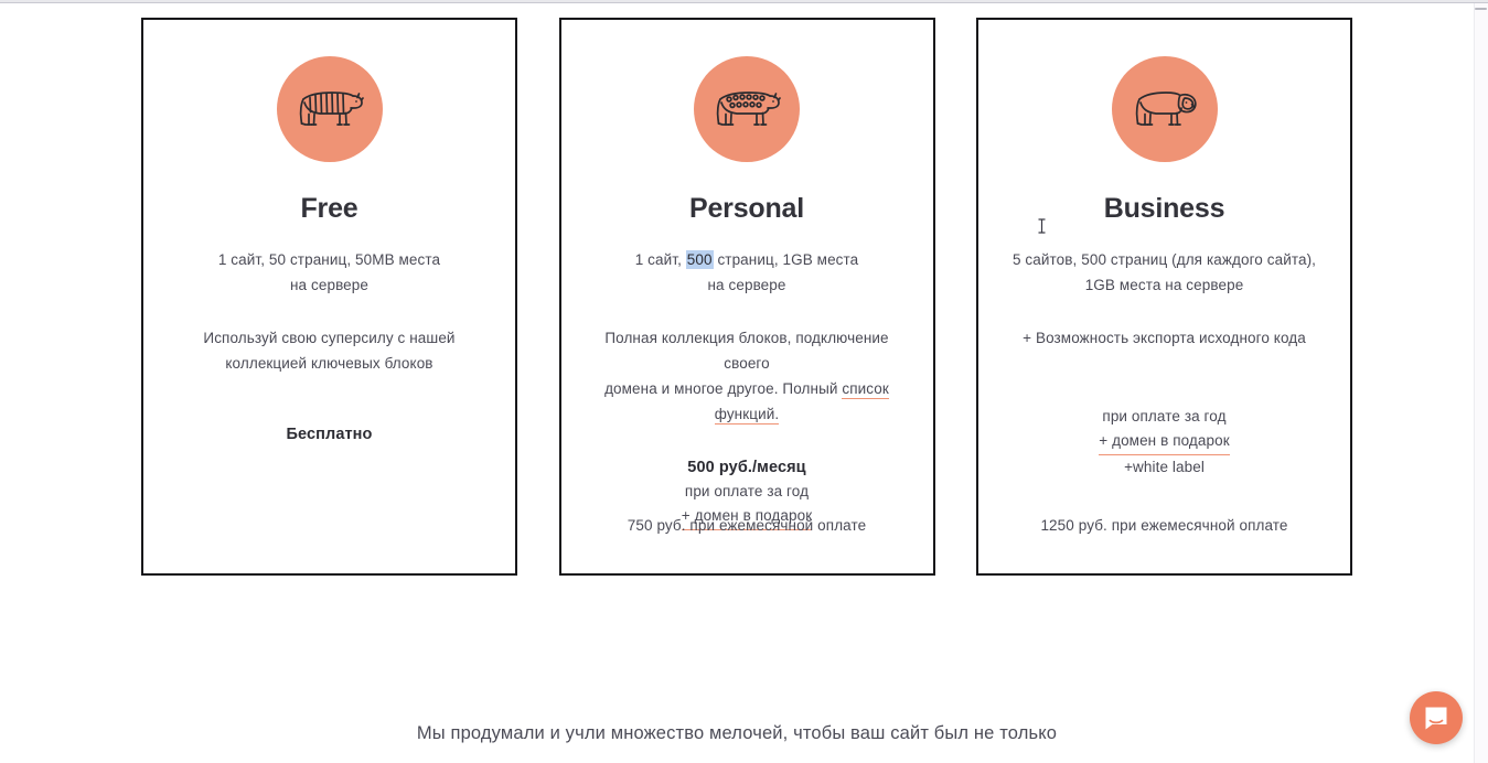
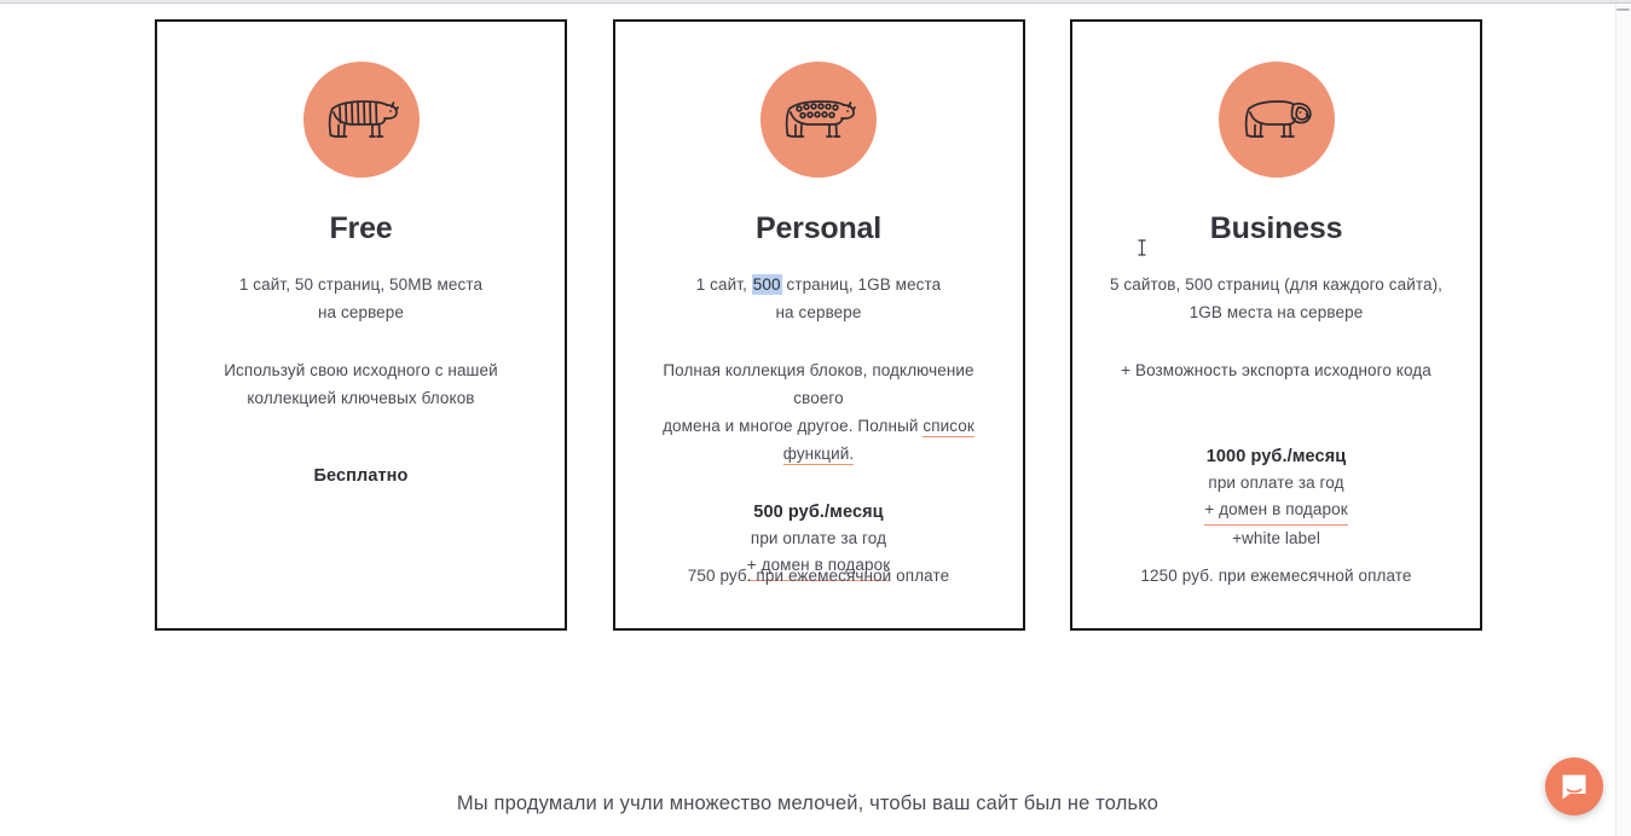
  Free
  1 сайт, 50 страниц, 50MB места
  на сервере
- Используй свою суперсилу с нашей
+ Используй свою исходного с нашей
  коллекцией ключевых блоков
  Бесплатно
  Personal
  1 сайт, 500 страниц, 1GB места
  на сервере
  Полная коллекция блоков, подключение своего
  домена и многое другое. Полный список
  функций.
  500 руб./месяц
  при оплате за год
  + домен в подарок
  750 руб. при ежемесячной оплате
  Business
  5 сайтов, 500 страниц (для каждого сайта),
  1GB места на сервере
  + Возможность экспорта исходного кода
+ 1000 руб./месяц
  при оплате за год
  + домен в подарок
  +white label
  1250 руб. при ежемесячной оплате
  Мы продумали и учли множество мелочей, чтобы ваш сайт был не только
